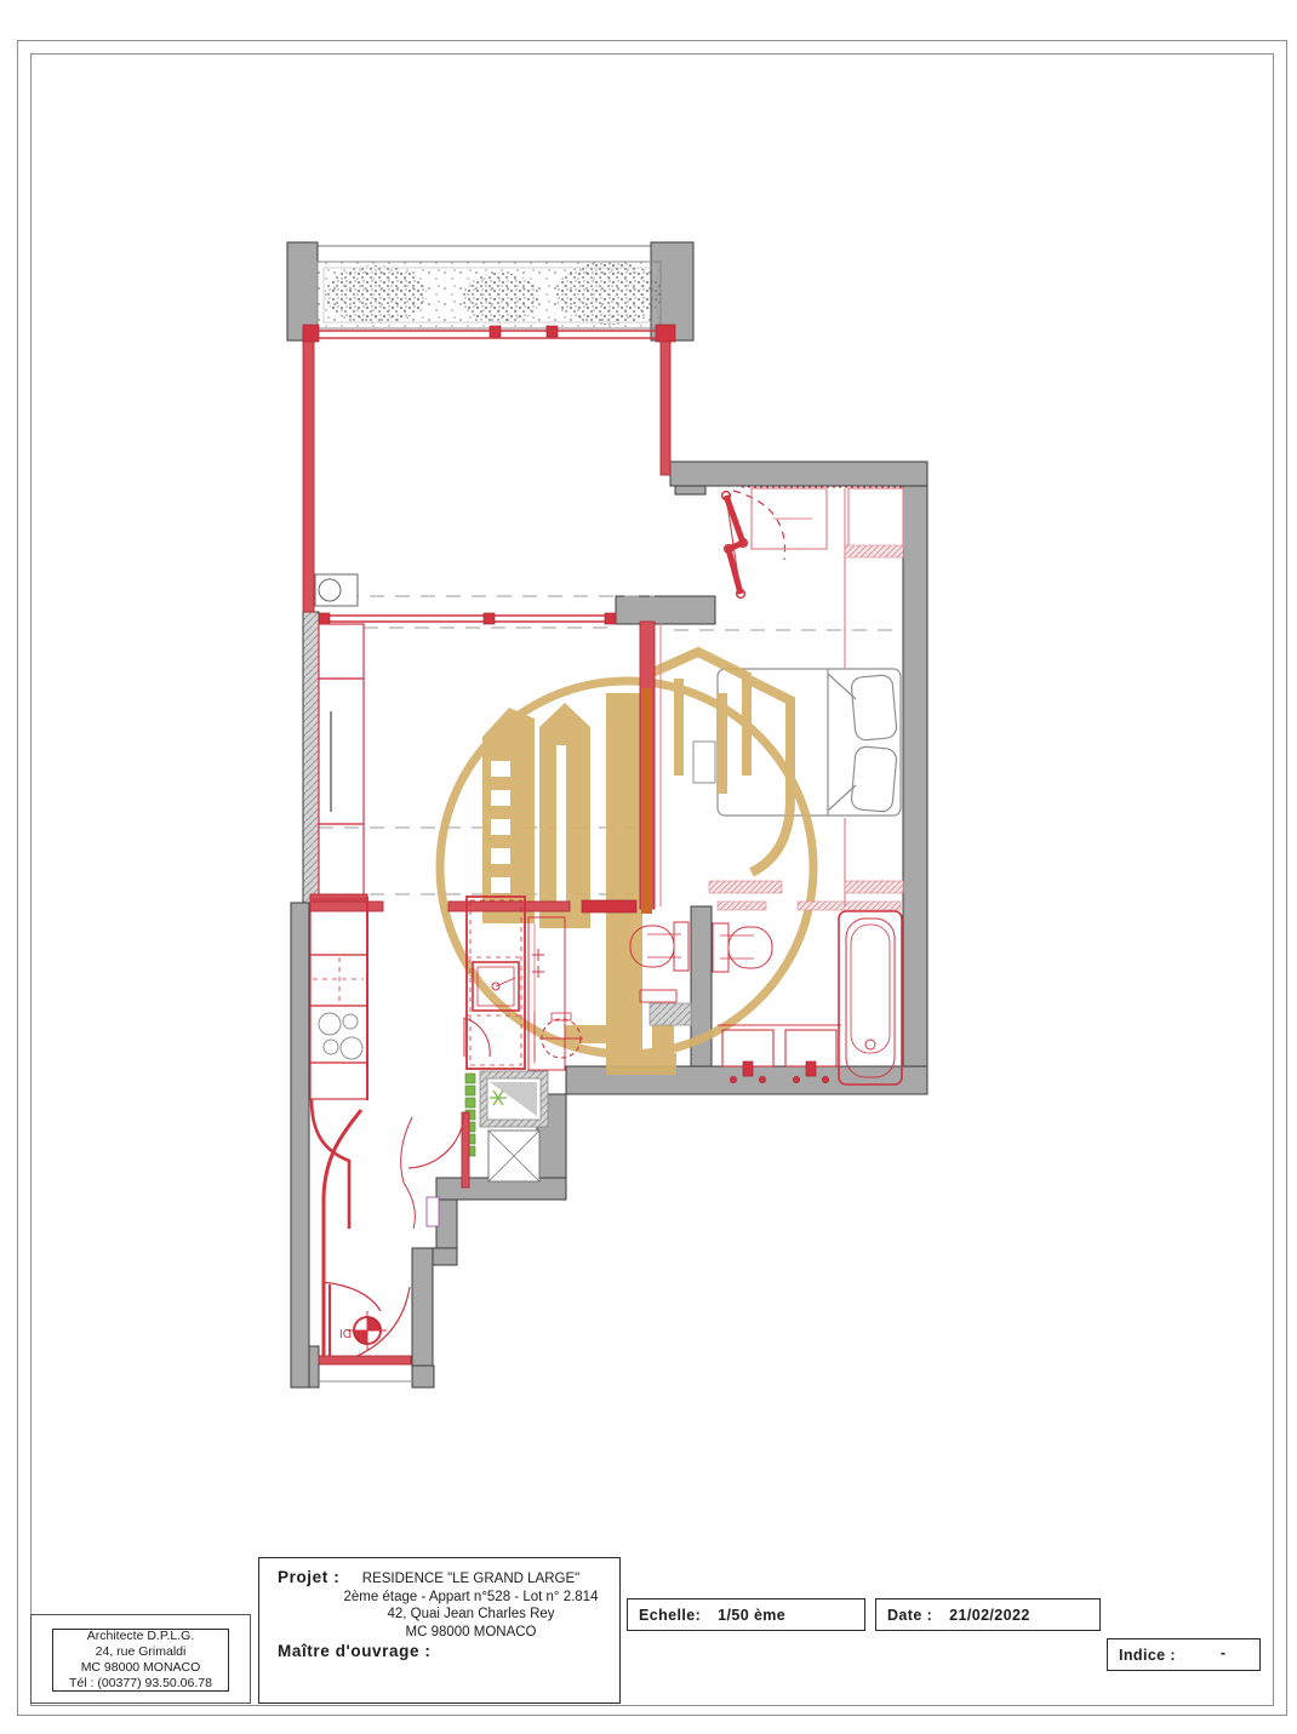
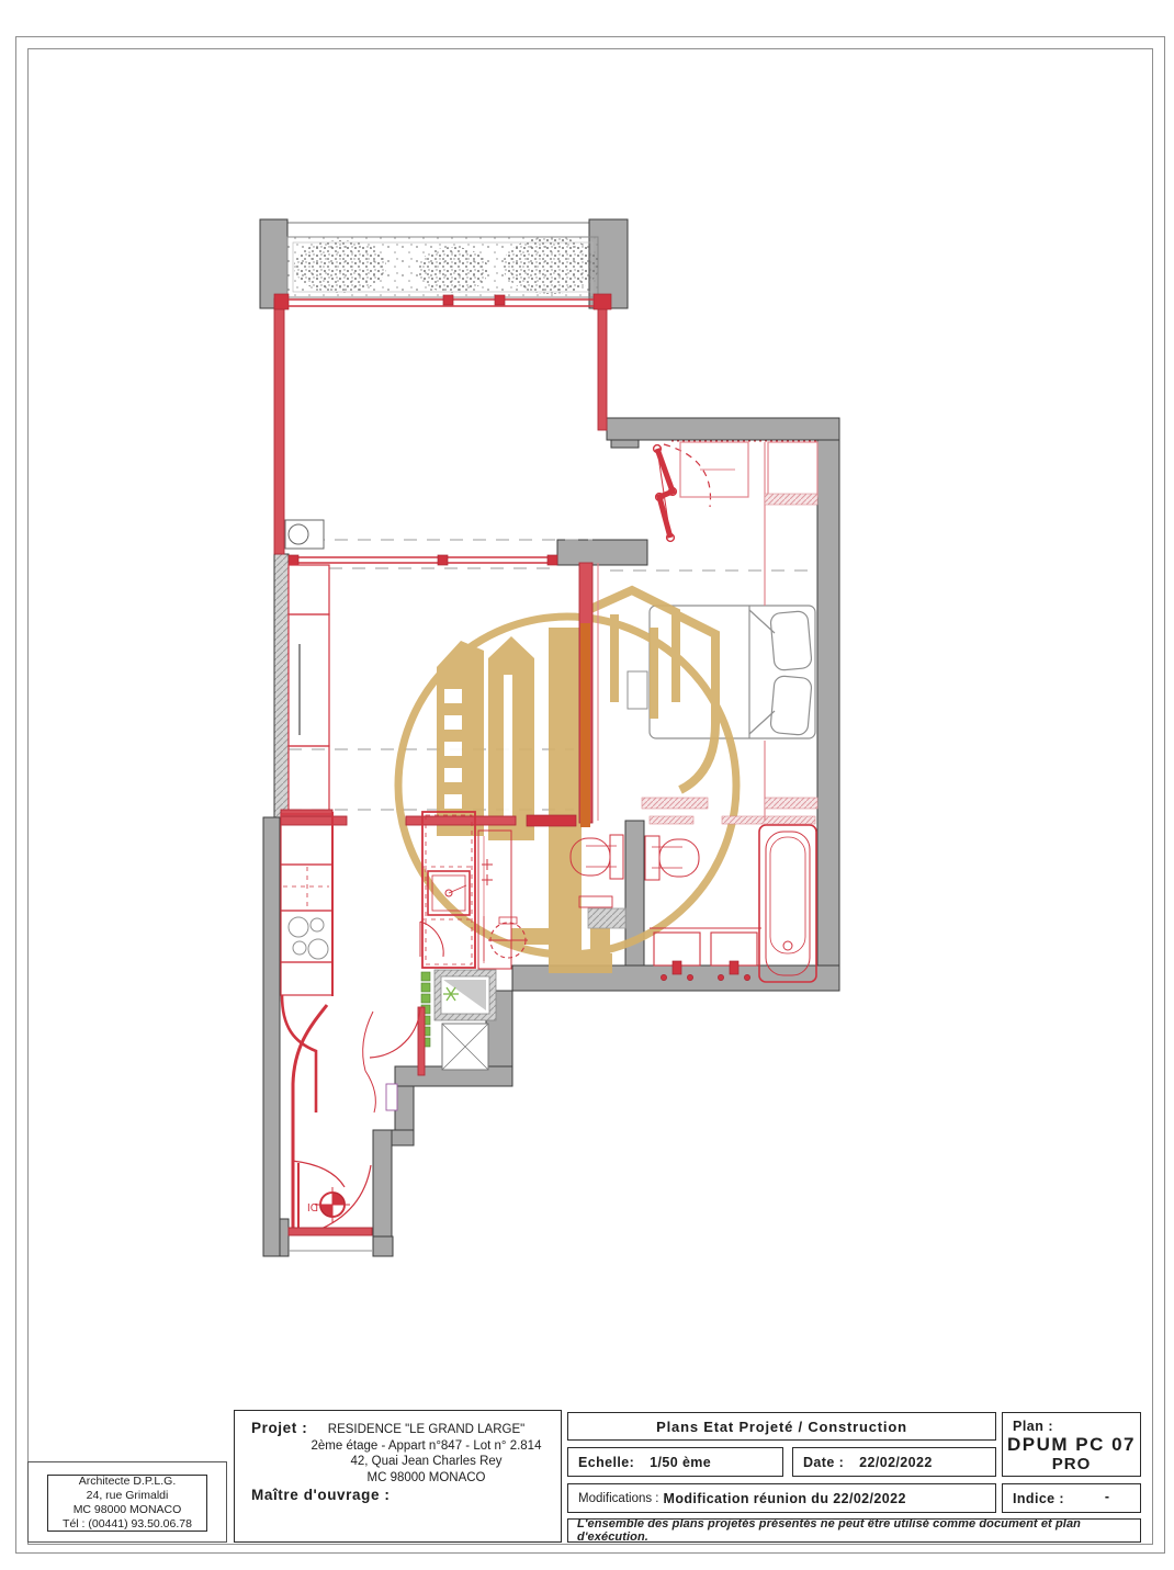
  Architecte D.P.L.G.
  24, rue Grimaldi
  MC 98000 MONACO
- Tél : (00377) 93.50.06.78
+ Tél : (00441) 93.50.06.78
  Projet :
  RESIDENCE "LE GRAND LARGE"
- 2ème étage - Appart n°528 - Lot n° 2.814
+ 2ème étage - Appart n°847 - Lot n° 2.814
  42, Quai Jean Charles Rey
  MC 98000 MONACO
  Maître d'ouvrage :
+ Plans Etat Projeté / Construction
  Echelle:
  1/50 ème
  Date :
- 21/02/2022
+ 22/02/2022
+ Modifications :
+ Modification réunion du 22/02/2022
+ L'ensemble des plans projetés présentés ne peut être utilisé comme document et plan d'exécution.
+ Plan :
+ DPUM PC 07
+ PRO
  Indice :
  -
